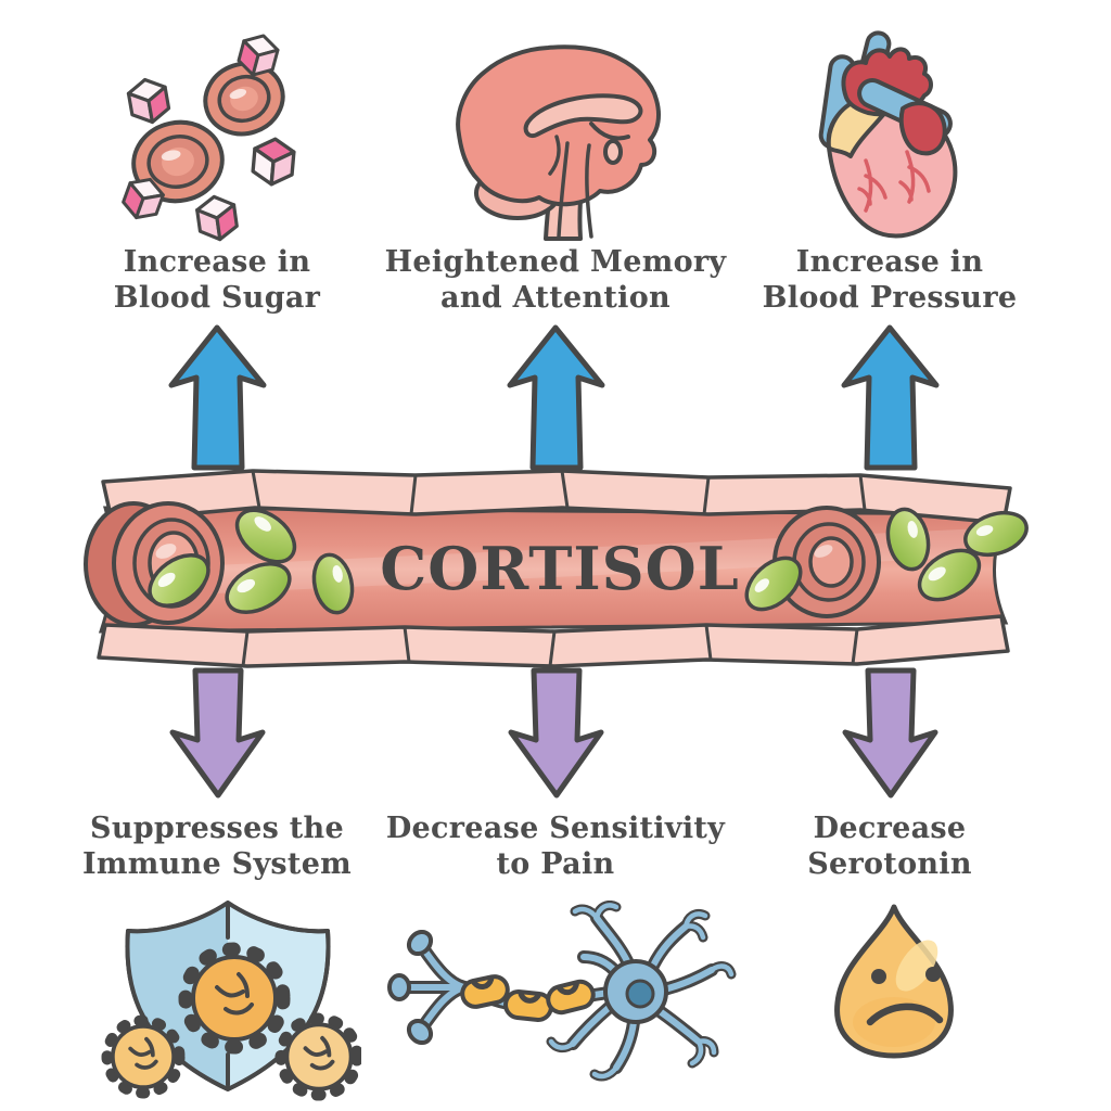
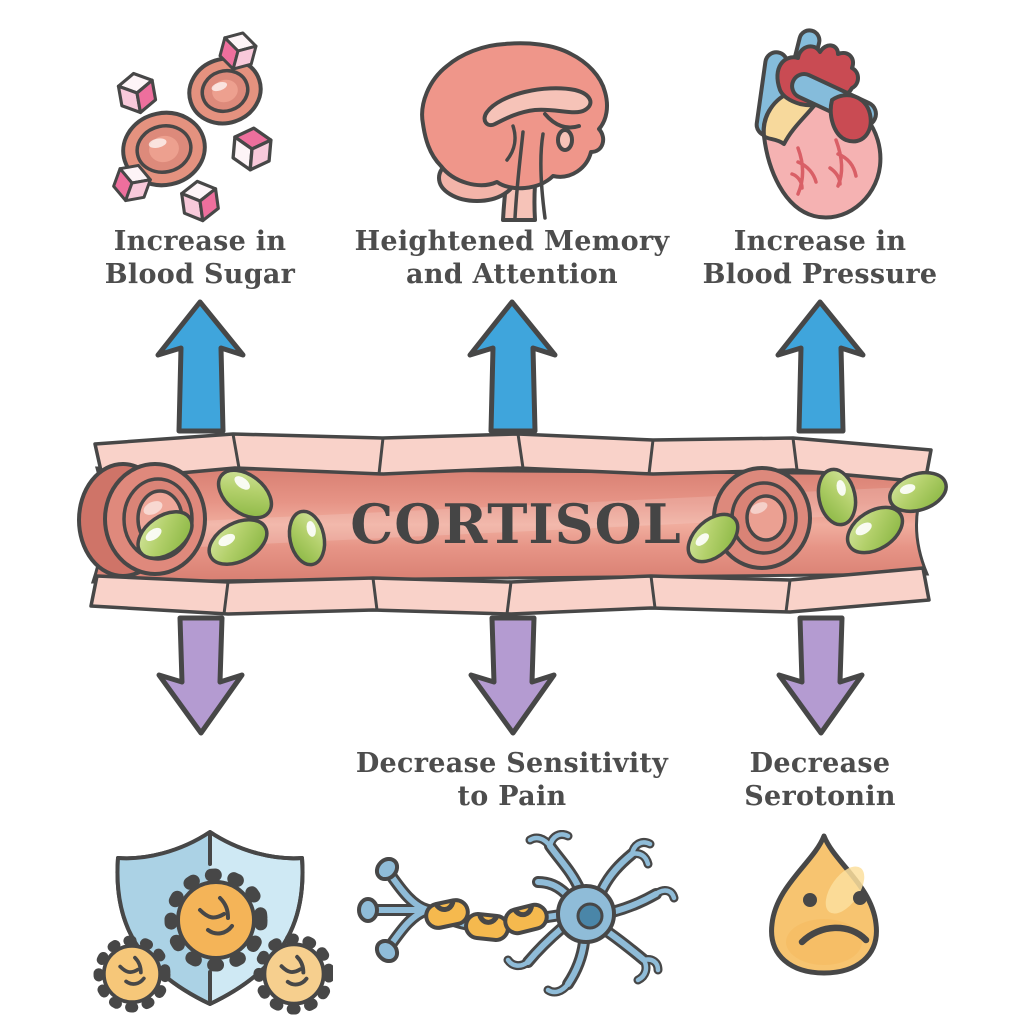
  Increase in
  Blood Sugar
  Heightened Memory
  and Attention
  Increase in
  Blood Pressure
  CORTISOL
- Suppresses the
- Immune System
  Decrease Sensitivity
  to Pain
  Decrease
  Serotonin
